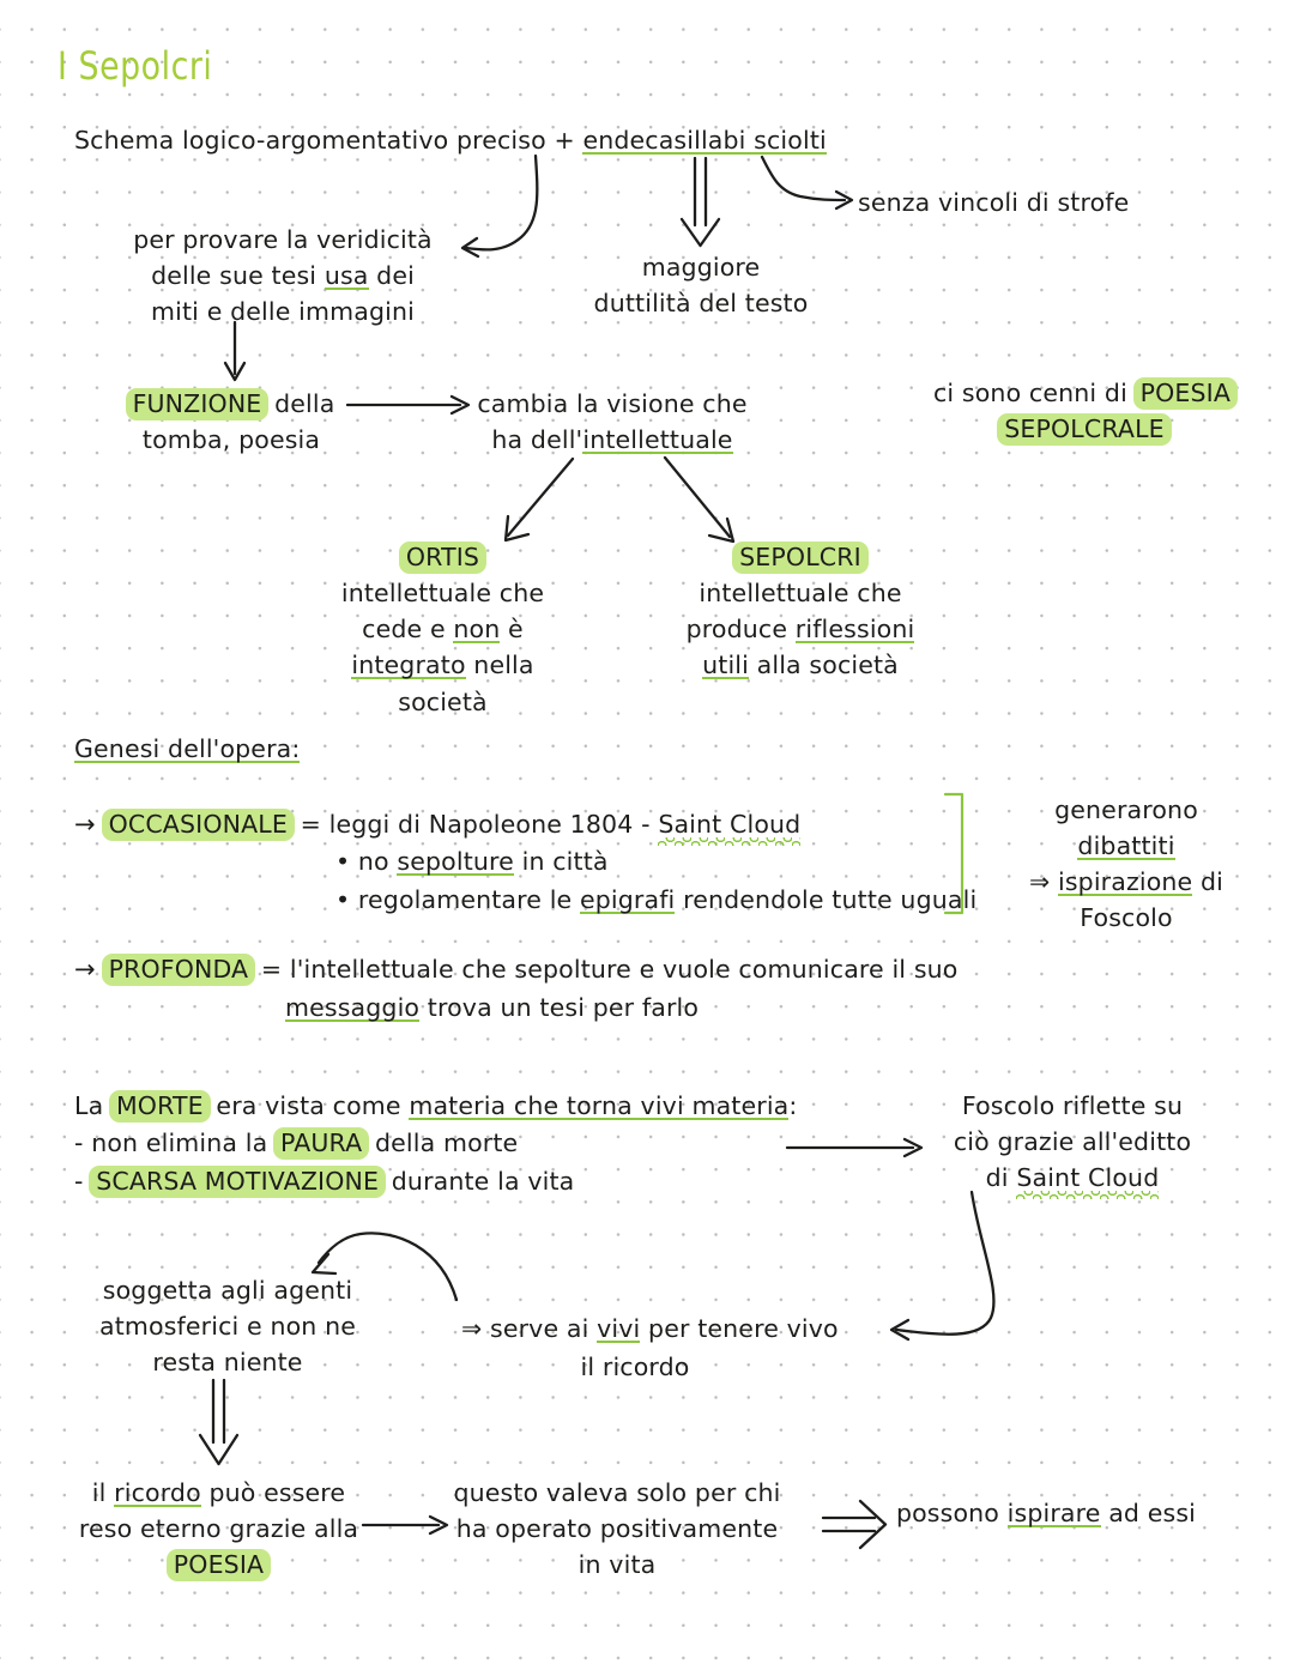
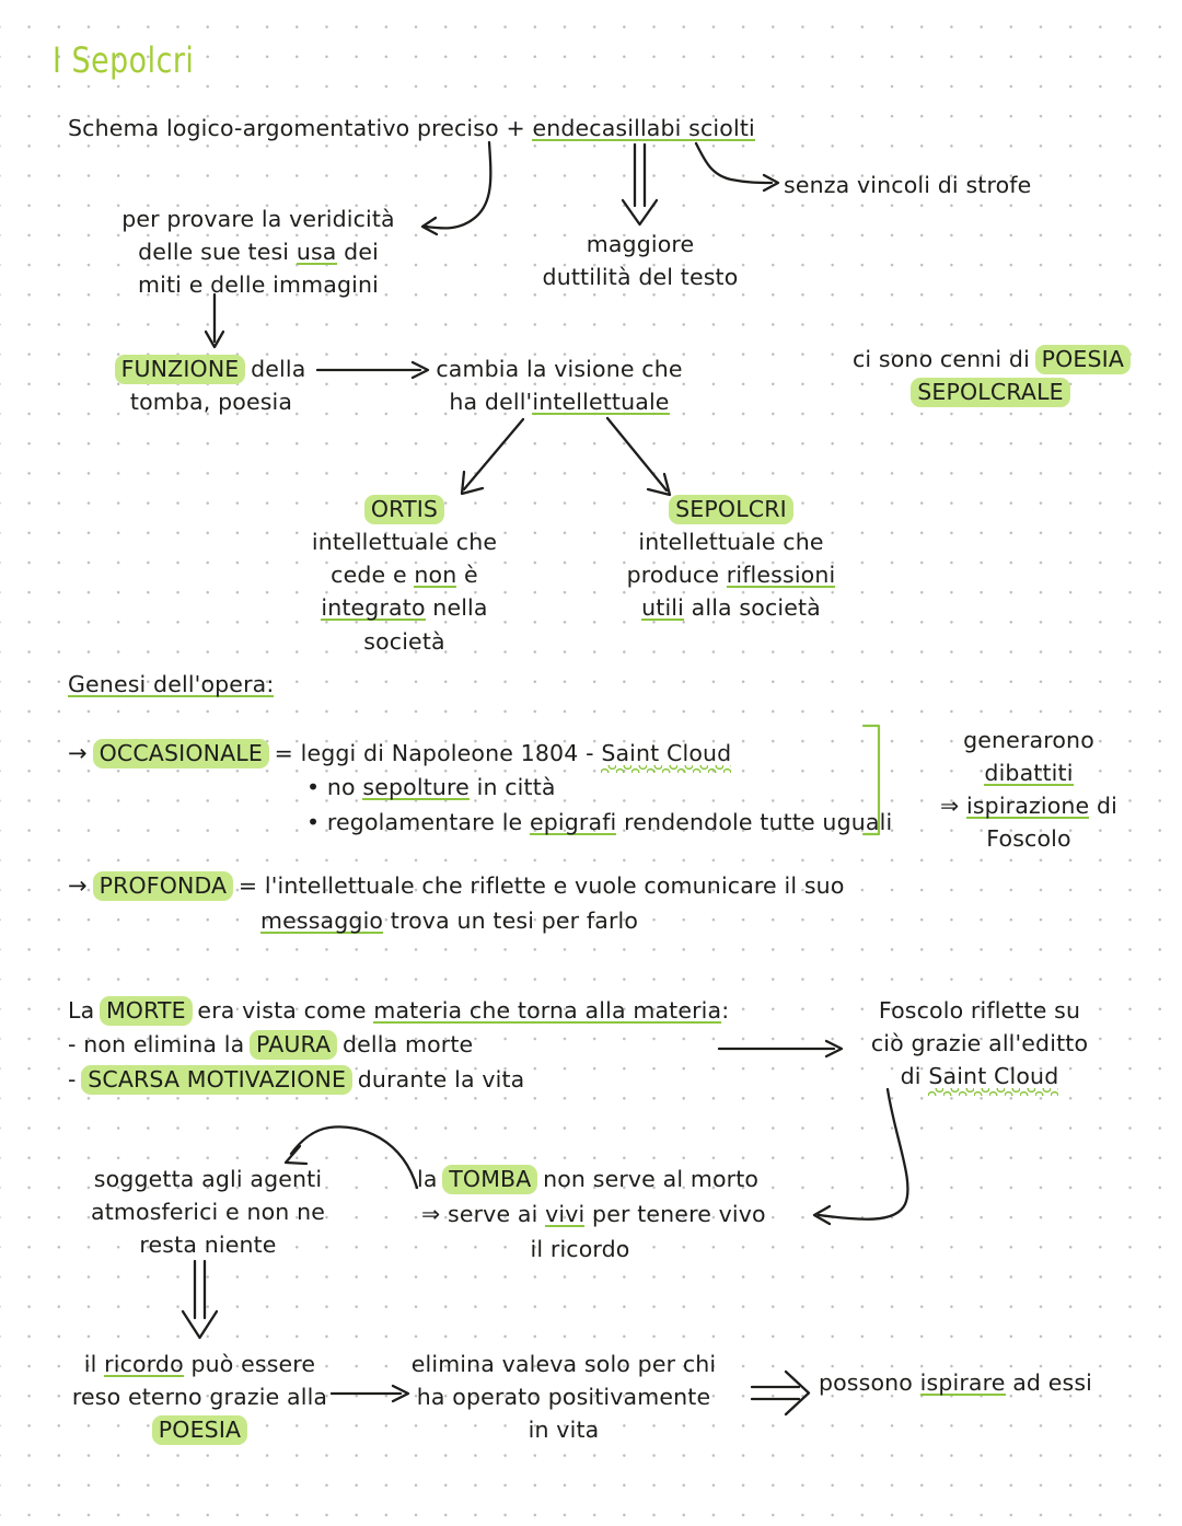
  I Sepolcri
  Schema logico-argomentativo preciso + endecasillabi sciolti
  senza vincoli di strofe
  maggiore
  duttilità del testo
  per provare la veridicità
  delle sue tesi usa dei
  miti e delle immagini
  FUNZIONE della
  tomba, poesia
  cambia la visione che
  ha dell'intellettuale
  ci sono cenni di POESIA
  SEPOLCRALE
  ORTIS
  intellettuale che
  cede e non è
  integrato nella
  società
  SEPOLCRI
  intellettuale che
  produce riflessioni
  utili alla società
  Genesi dell'opera:
  → OCCASIONALE = leggi di Napoleone 1804 - Saint Cloud
  • no sepolture in città
  • regolamentare le epigrafi rendendole tutte uguali
  generarono
  dibattiti
  ⇒ ispirazione di
  Foscolo
- → PROFONDA = l'intellettuale che sepolture e vuole comunicare il suo
+ → PROFONDA = l'intellettuale che riflette e vuole comunicare il suo
  messaggio trova un tesi per farlo
- La MORTE era vista come materia che torna vivi materia:
+ La MORTE era vista come materia che torna alla materia:
  - non elimina la PAURA della morte
  - SCARSA MOTIVAZIONE durante la vita
  Foscolo riflette su
  ciò grazie all'editto
  di Saint Cloud
  soggetta agli agenti
  atmosferici e non ne
  resta niente
+ la TOMBA non serve al morto
  ⇒ serve ai vivi per tenere vivo
  il ricordo
  il ricordo può essere
  reso eterno grazie alla
  POESIA
- questo valeva solo per chi
+ elimina valeva solo per chi
  ha operato positivamente
  in vita
  possono ispirare ad essi
